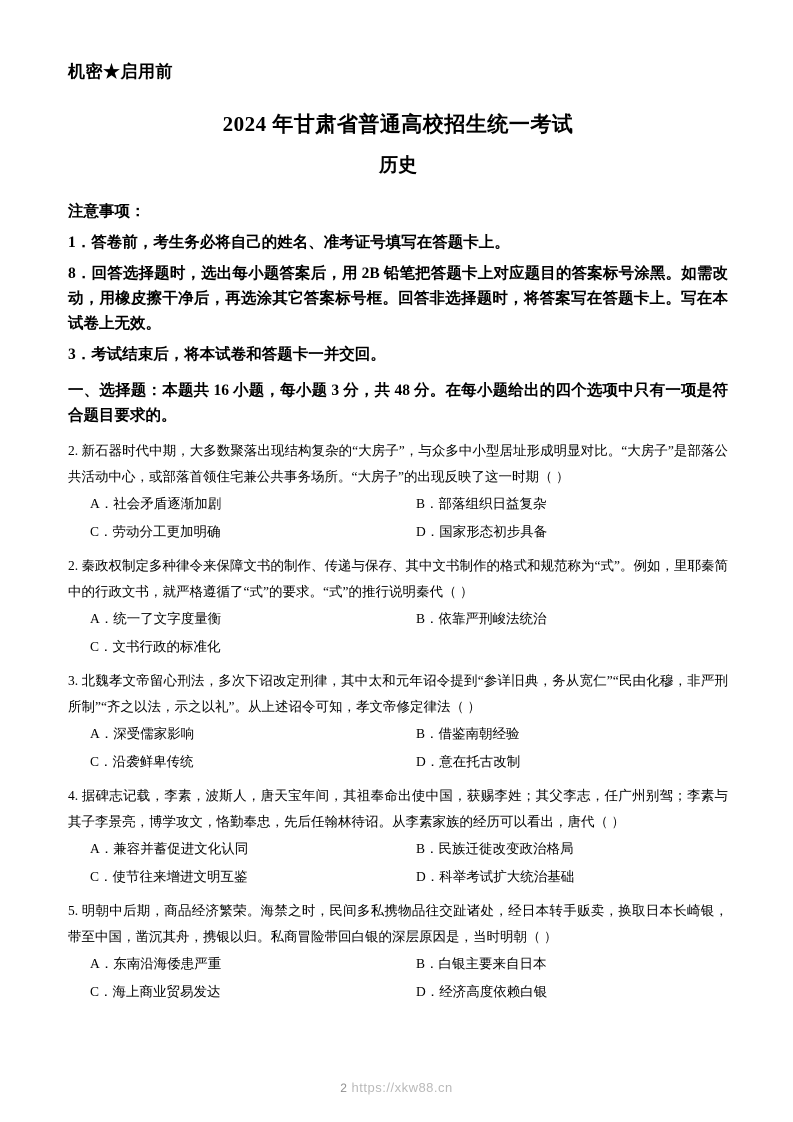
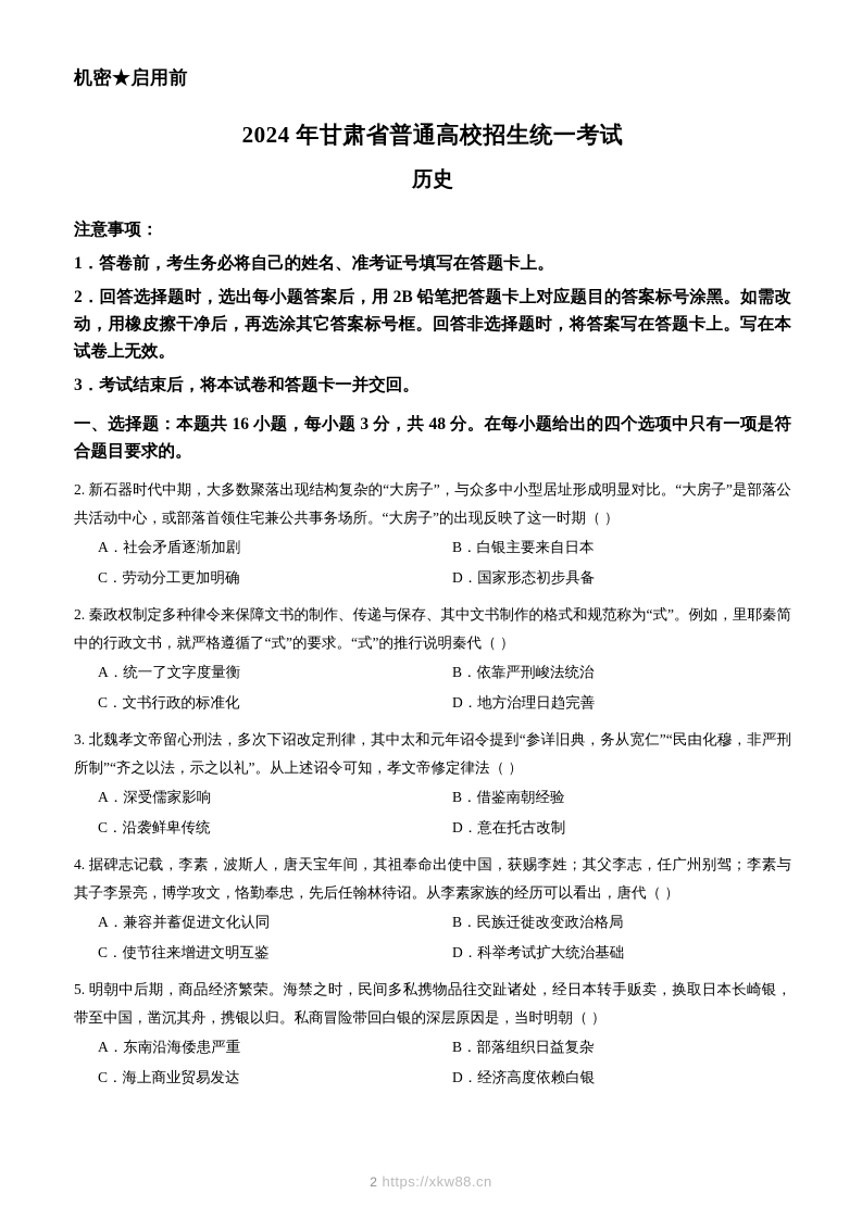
  机密★启用前
  2024 年甘肃省普通高校招生统一考试
  历史
  注意事项：
  1．答卷前，考生务必将自己的姓名、准考证号填写在答题卡上。
- 8．回答选择题时，选出每小题答案后，用 2B 铅笔把答题卡上对应题目的答案标号涂黑。如需改动，用橡皮擦干净后，再选涂其它答案标号框。回答非选择题时，将答案写在答题卡上。写在本试卷上无效。
+ 2．回答选择题时，选出每小题答案后，用 2B 铅笔把答题卡上对应题目的答案标号涂黑。如需改动，用橡皮擦干净后，再选涂其它答案标号框。回答非选择题时，将答案写在答题卡上。写在本试卷上无效。
  3．考试结束后，将本试卷和答题卡一并交回。
  一、选择题：本题共 16 小题，每小题 3 分，共 48 分。在每小题给出的四个选项中只有一项是符合题目要求的。
  2. 新石器时代中期，大多数聚落出现结构复杂的“大房子”，与众多中小型居址形成明显对比。“大房子”是部落公共活动中心，或部落首领住宅兼公共事务场所。“大房子”的出现反映了这一时期（ ）
  A．社会矛盾逐渐加剧
- B．部落组织日益复杂
+ B．白银主要来自日本
  C．劳动分工更加明确
  D．国家形态初步具备
  2. 秦政权制定多种律令来保障文书的制作、传递与保存、其中文书制作的格式和规范称为“式”。例如，里耶秦简中的行政文书，就严格遵循了“式”的要求。“式”的推行说明秦代（ ）
  A．统一了文字度量衡
  B．依靠严刑峻法统治
  C．文书行政的标准化
+ D．地方治理日趋完善
  3. 北魏孝文帝留心刑法，多次下诏改定刑律，其中太和元年诏令提到“参详旧典，务从宽仁”“民由化穆，非严刑所制”“齐之以法，示之以礼”。从上述诏令可知，孝文帝修定律法（ ）
  A．深受儒家影响
  B．借鉴南朝经验
  C．沿袭鲜卑传统
  D．意在托古改制
  4. 据碑志记载，李素，波斯人，唐天宝年间，其祖奉命出使中国，获赐李姓；其父李志，任广州别驾；李素与其子李景亮，博学攻文，恪勤奉忠，先后任翰林待诏。从李素家族的经历可以看出，唐代（ ）
  A．兼容并蓄促进文化认同
  B．民族迁徙改变政治格局
  C．使节往来增进文明互鉴
  D．科举考试扩大统治基础
  5. 明朝中后期，商品经济繁荣。海禁之时，民间多私携物品往交趾诸处，经日本转手贩卖，换取日本长崎银，带至中国，凿沉其舟，携银以归。私商冒险带回白银的深层原因是，当时明朝（ ）
  A．东南沿海倭患严重
- B．白银主要来自日本
+ B．部落组织日益复杂
  C．海上商业贸易发达
  D．经济高度依赖白银
  2 https://xkw88.cn
